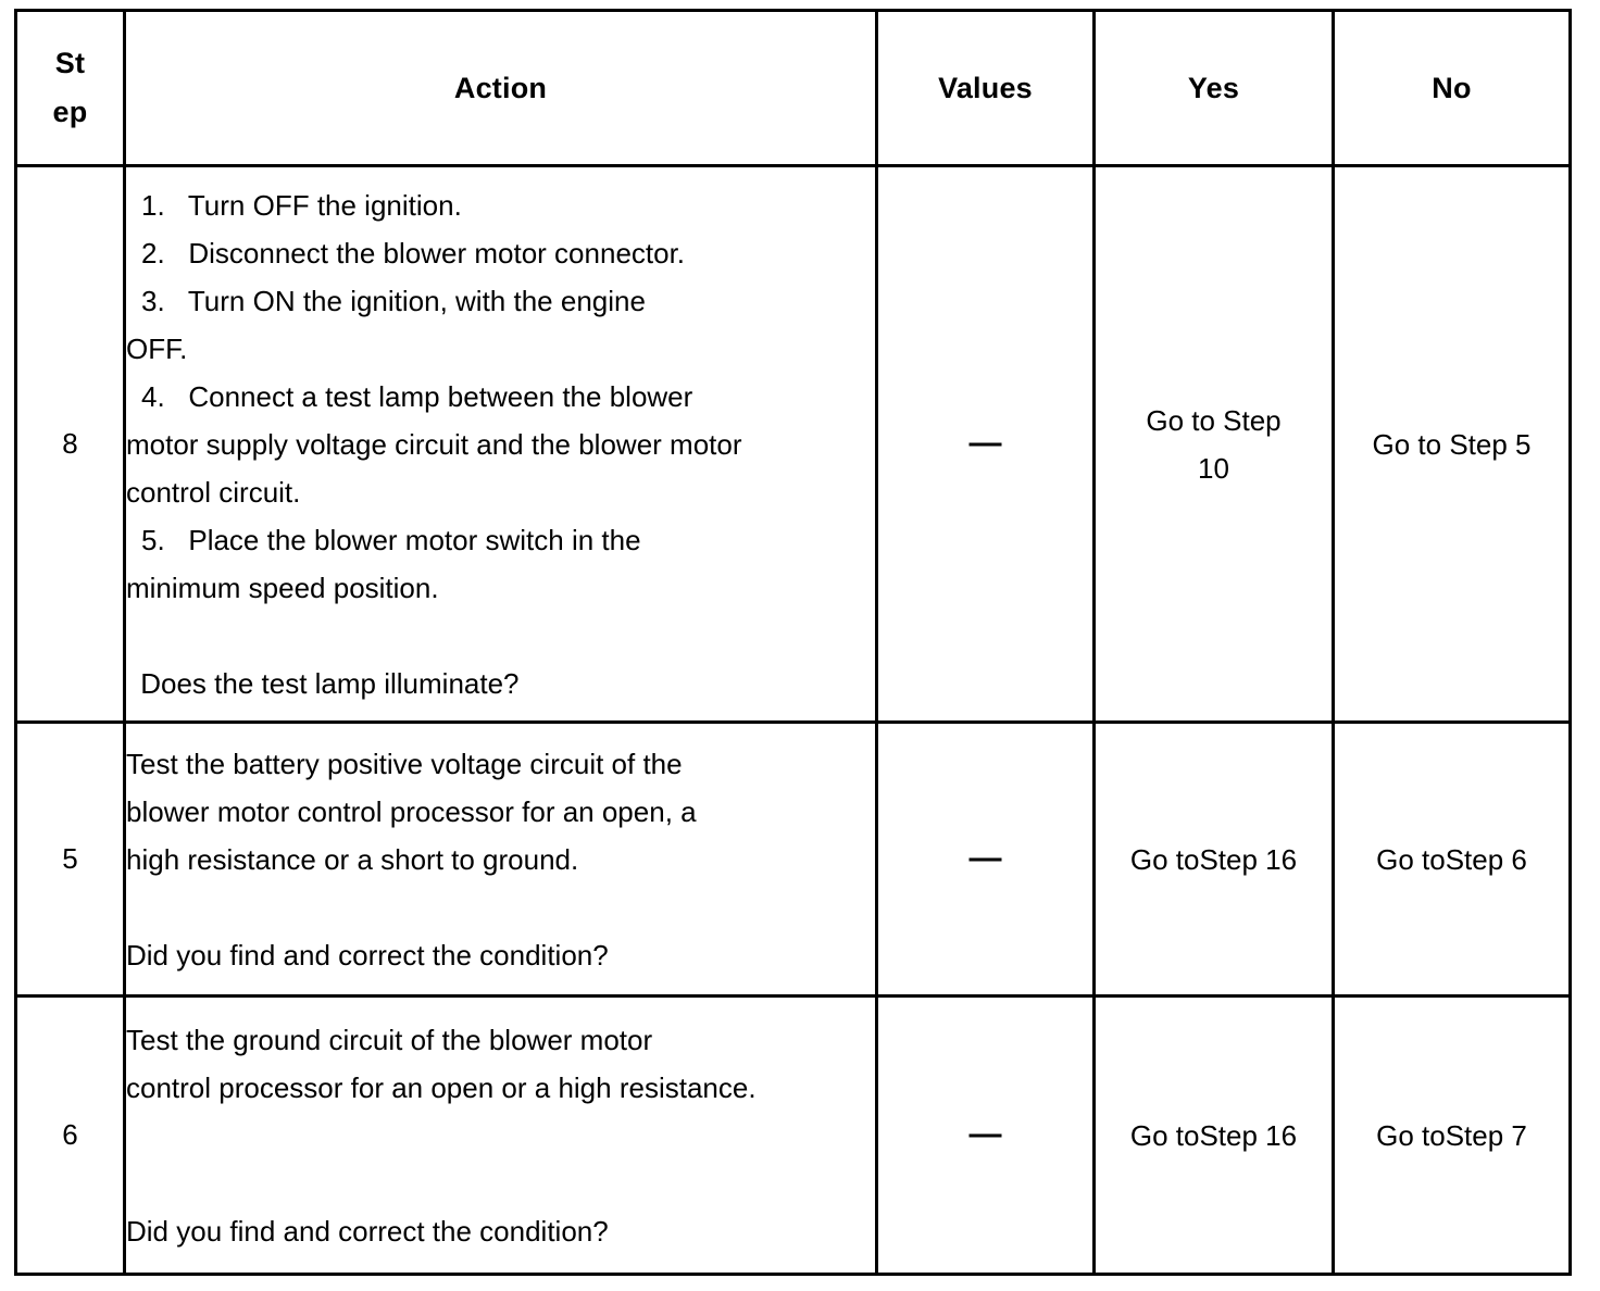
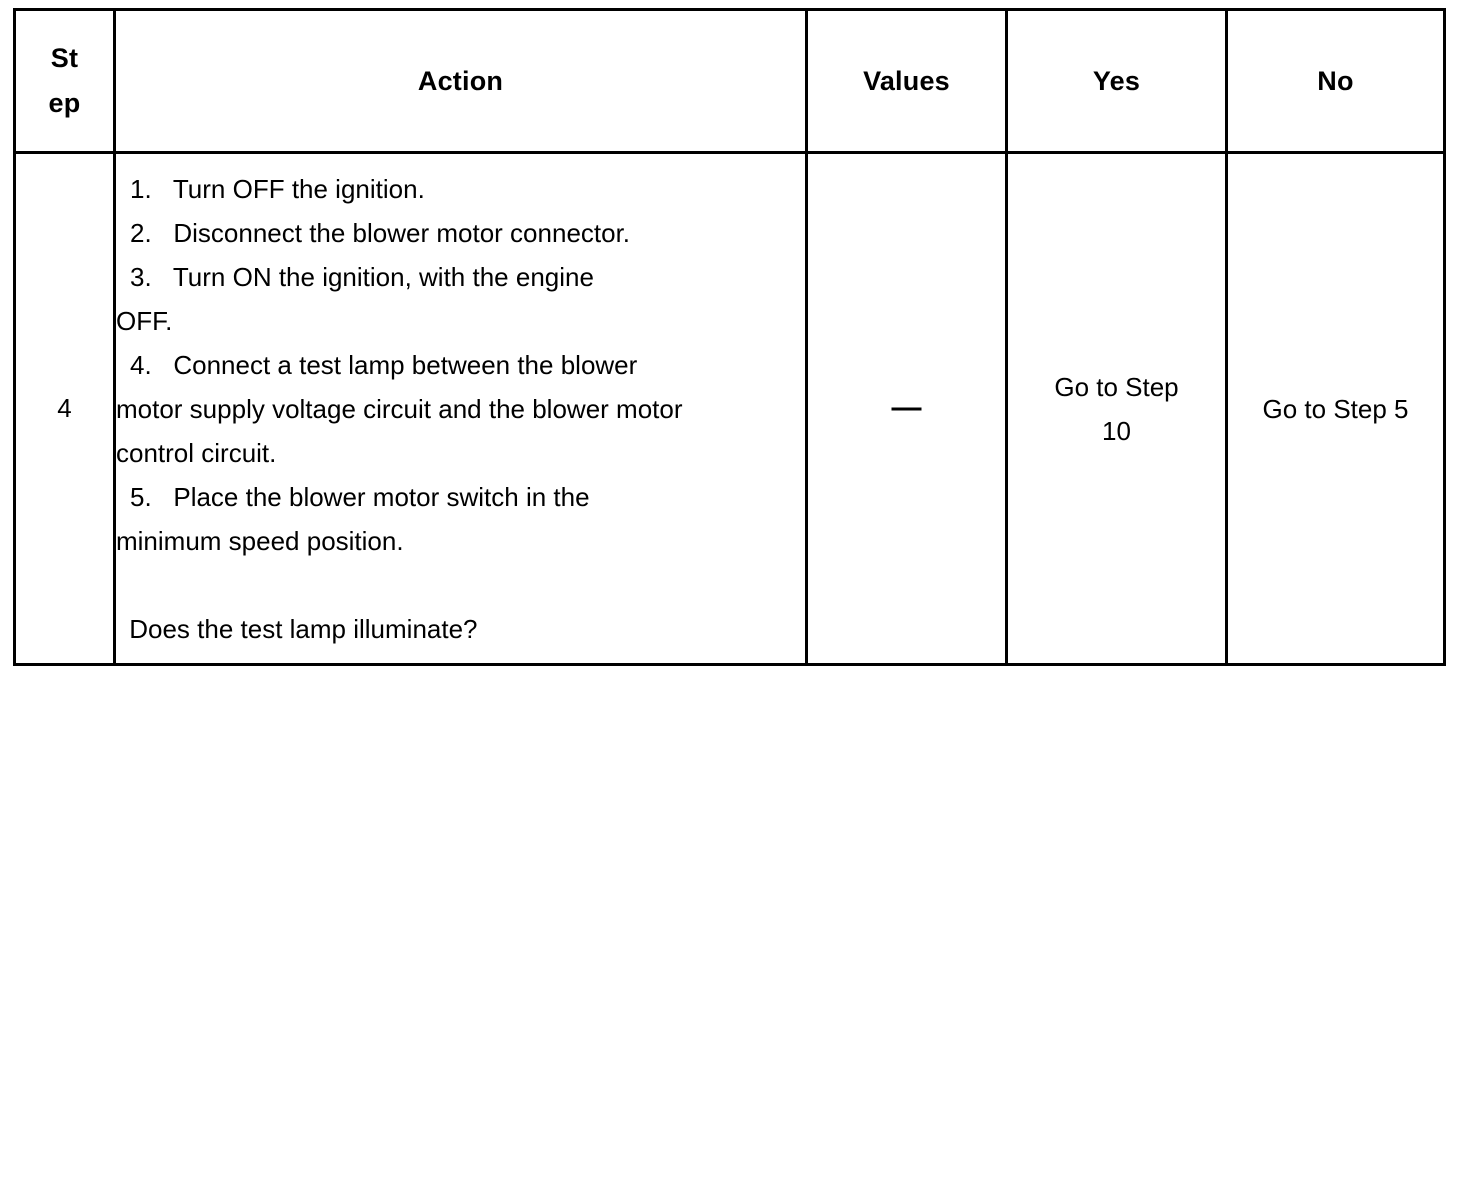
  St ep	Action	Values	Yes	No
- 8	1. Turn OFF the ignition. 2. Disconnect the blower motor connector. 3. Turn ON the ignition, with the engine OFF. 4. Connect a test lamp between the blower motor supply voltage circuit and the blower motor control circuit. 5. Place the blower motor switch in the minimum speed position. Does the test lamp illuminate?	—	Go to Step 10	Go to Step 5
+ 4	1. Turn OFF the ignition. 2. Disconnect the blower motor connector. 3. Turn ON the ignition, with the engine OFF. 4. Connect a test lamp between the blower motor supply voltage circuit and the blower motor control circuit. 5. Place the blower motor switch in the minimum speed position. Does the test lamp illuminate?	—	Go to Step 10	Go to Step 5
- 5	Test the battery positive voltage circuit of the blower motor control processor for an open, a high resistance or a short to ground. Did you find and correct the condition?	—	Go toStep 16	Go toStep 6
- 6	Test the ground circuit of the blower motor control processor for an open or a high resistance. Did you find and correct the condition?	—	Go toStep 16	Go toStep 7
